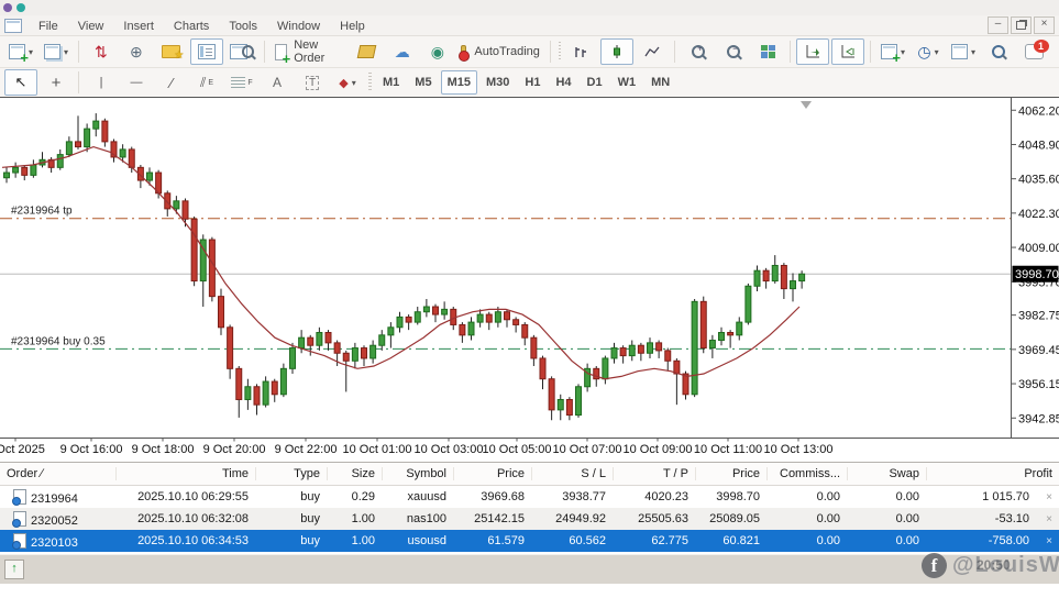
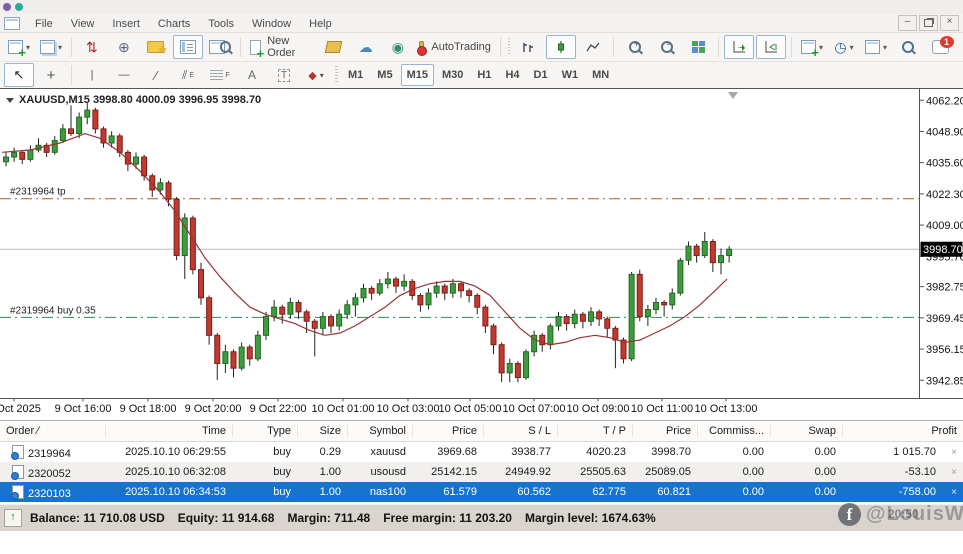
  File View Insert Charts Tools Window Help
  –
  ×
  +
  ▾
  ▾
  ⇅
  ⊕
  +
  New Order
  ☁
  ◉
  AutoTrading
  +
  ▾
  ◷
  ▾
  ▾
  1
  ↖
  +
  |
  —
  ∕
  ⫽
  A
  T
  ◆
  ▾
  M1 M5 M15 M30 H1 H4 D1 W1 MN
  #2319964 tp
  #2319964 buy 0.35
  4062.2
  4048.9
  4035.6
  4022.3
  4009.0
  3995.7
  3982.7
  3969.4
  3956.1
  3942.8
  3998.70
  Oct 2025
  9 Oct 16:00
  9 Oct 18:00
  9 Oct 20:00
  9 Oct 22:00
  10 Oct 01:00
  10 Oct 03:00
  10 Oct 05:00
  10 Oct 07:00
  10 Oct 09:00
  10 Oct 11:00
  10 Oct 13:00
+ XAUUSD,M15 3998.80 4000.09 3996.95 3998.70
  Order ∕
  Time
  Type
  Size
  Symbol
  Price
  S / L
  T / P
  Price
  Commiss...
  Swap
  Profit
  2319964
  2025.10.10 06:29:55
  buy
  0.29
  xauusd
  3969.68
  3938.77
  4020.23
  3998.70
  0.00
  0.00
  1 015.70
  ×
  2320052
  2025.10.10 06:32:08
  buy
  1.00
- nas100
+ usousd
  25142.15
  24949.92
  25505.63
  25089.05
  0.00
  0.00
  -53.10
  ×
  2320103
  2025.10.10 06:34:53
  buy
  1.00
- usousd
+ nas100
  61.579
  60.562
  62.775
  60.821
  0.00
  0.00
  -758.00
  ×
  ↑
+ Balance: 11 710.08 USD Equity: 11 914.68 Margin: 711.48 Free margin: 11 203.20 Margin level: 1674.63%
  f
  @LouisW
  20:50
